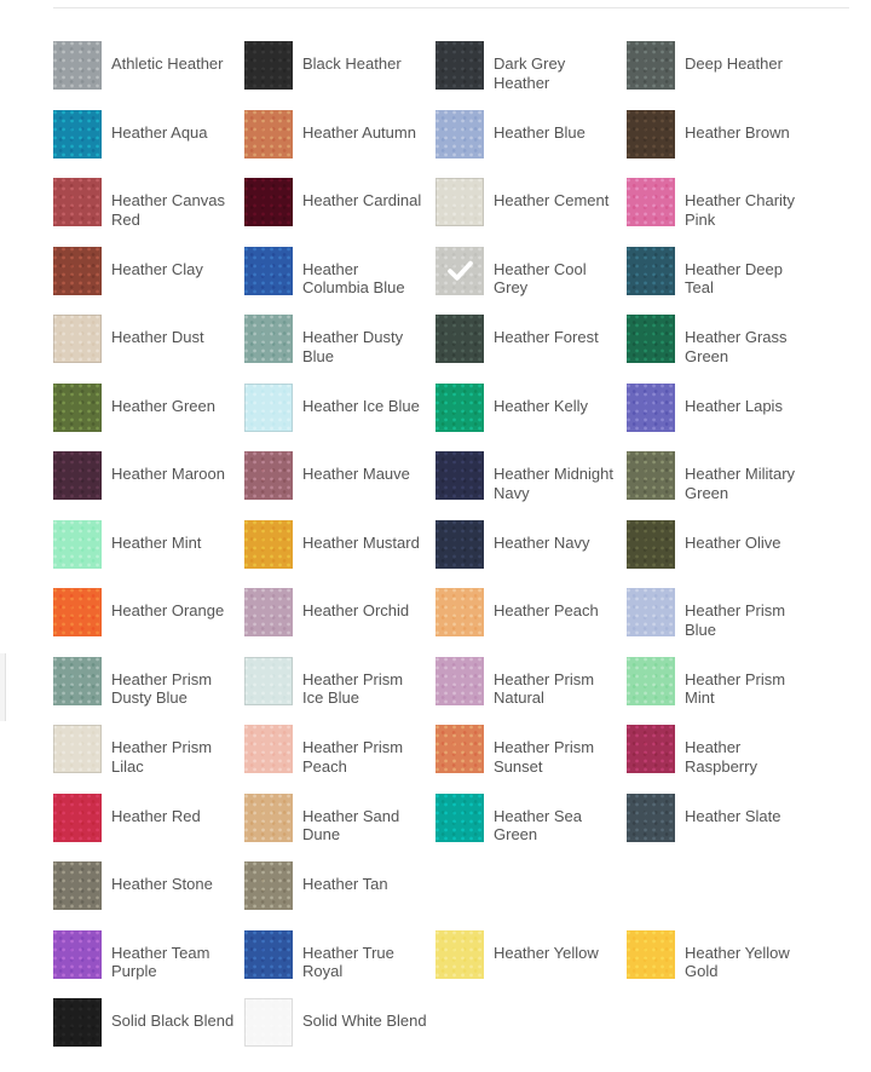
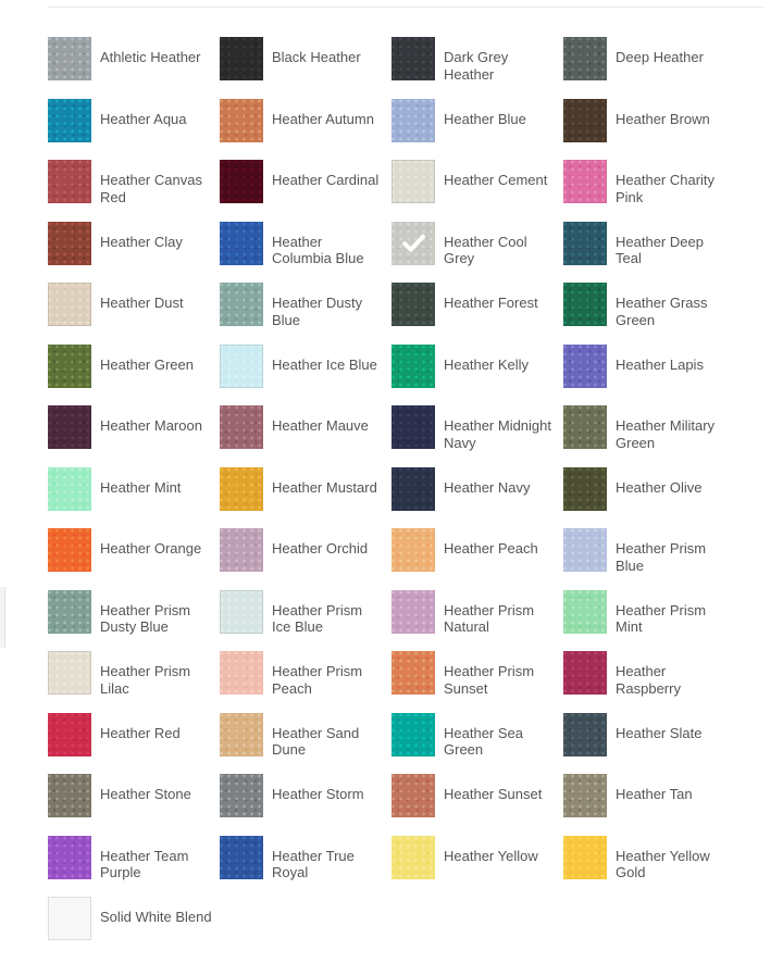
  Athletic Heather
  Black Heather
  Dark Grey Heather
  Deep Heather
  Heather Aqua
  Heather Autumn
  Heather Blue
  Heather Brown
  Heather Canvas Red
  Heather Cardinal
  Heather Cement
  Heather Charity Pink
  Heather Clay
  Heather Columbia Blue
  Heather Cool Grey
  Heather Deep Teal
  Heather Dust
  Heather Dusty Blue
  Heather Forest
  Heather Grass Green
  Heather Green
  Heather Ice Blue
  Heather Kelly
  Heather Lapis
  Heather Maroon
  Heather Mauve
  Heather Midnight Navy
  Heather Military Green
  Heather Mint
  Heather Mustard
  Heather Navy
  Heather Olive
  Heather Orange
  Heather Orchid
  Heather Peach
  Heather Prism Blue
  Heather Prism Dusty Blue
  Heather Prism Ice Blue
  Heather Prism Natural
  Heather Prism Mint
  Heather Prism Lilac
  Heather Prism Peach
  Heather Prism Sunset
  Heather Raspberry
  Heather Red
  Heather Sand Dune
  Heather Sea Green
  Heather Slate
  Heather Stone
+ Heather Storm
+ Heather Sunset
  Heather Tan
  Heather Team Purple
  Heather True Royal
  Heather Yellow
  Heather Yellow Gold
- Solid Black Blend
  Solid White Blend
